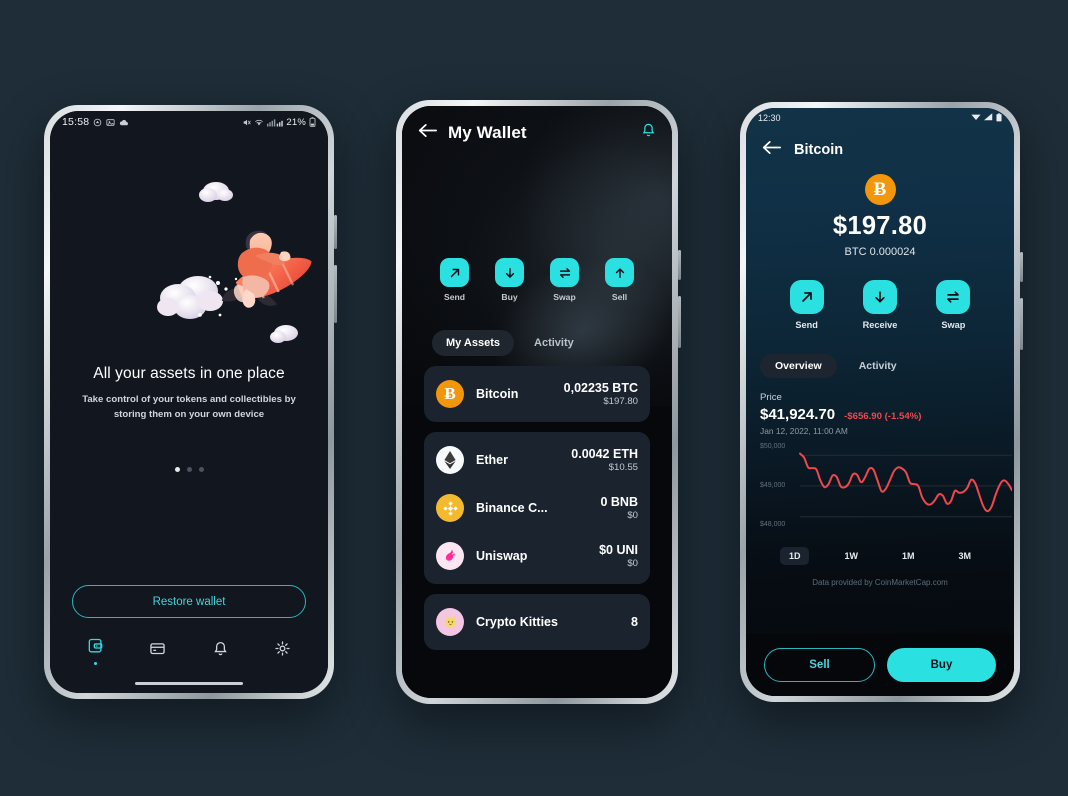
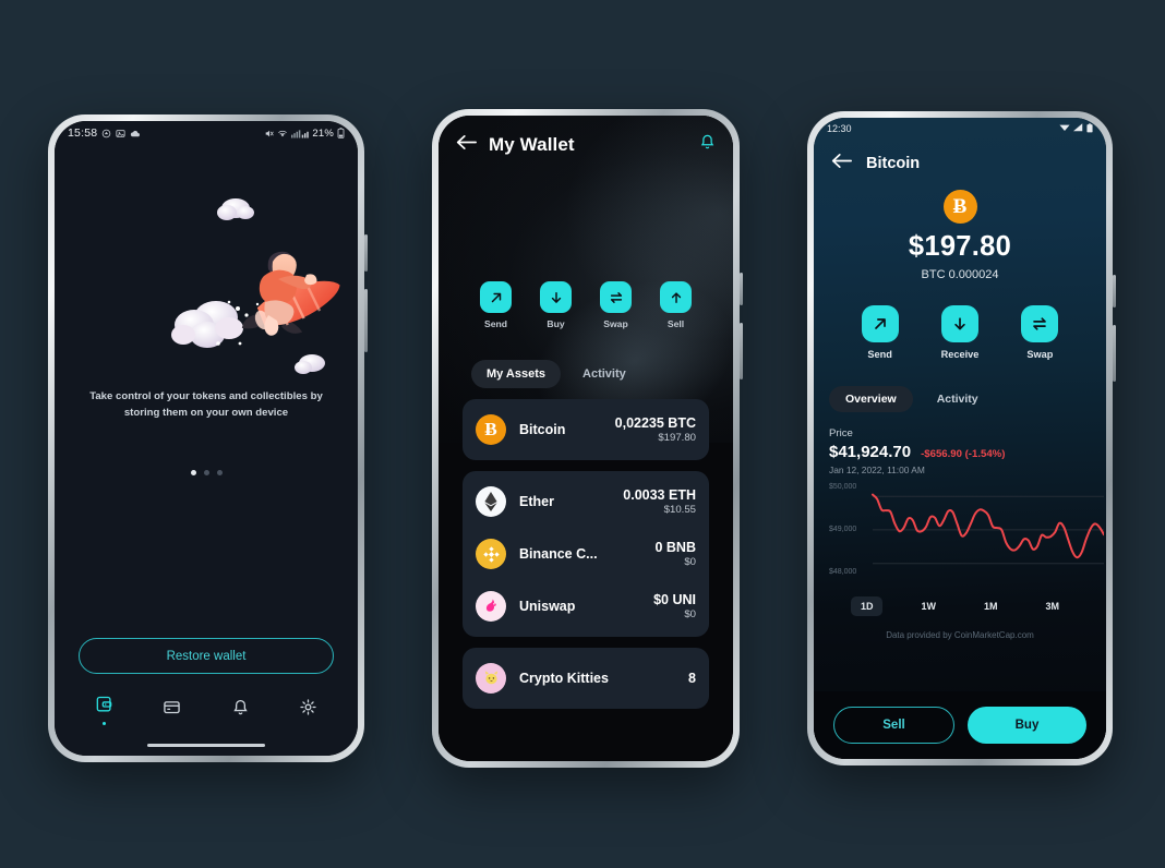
  15:58
  21%
- All your assets in one place
  Take control of your tokens and collectibles by storing them on your own device
  Restore wallet
  My Wallet
  Send
  Buy
  Swap
  Sell
  My Assets
  Activity
  Ƀ
  Bitcoin
  0,02235 BTC
  $197.80
  Ether
- 0.0042 ETH
+ 0.0033 ETH
  $10.55
  Binance C...
  0 BNB
  $0
  Uniswap
  $0 UNI
  $0
  Crypto Kitties
  8
  12:30
  Bitcoin
  Ƀ
  $197.80
  BTC 0.000024
  Send
  Receive
  Swap
  Overview
  Activity
  Price
  $41,924.70
  -$656.90 (-1.54%)
  Jan 12, 2022, 11:00 AM
  1D
  1W
  1M
  3M
  Data provided by CoinMarketCap.com
  Sell
  Buy
